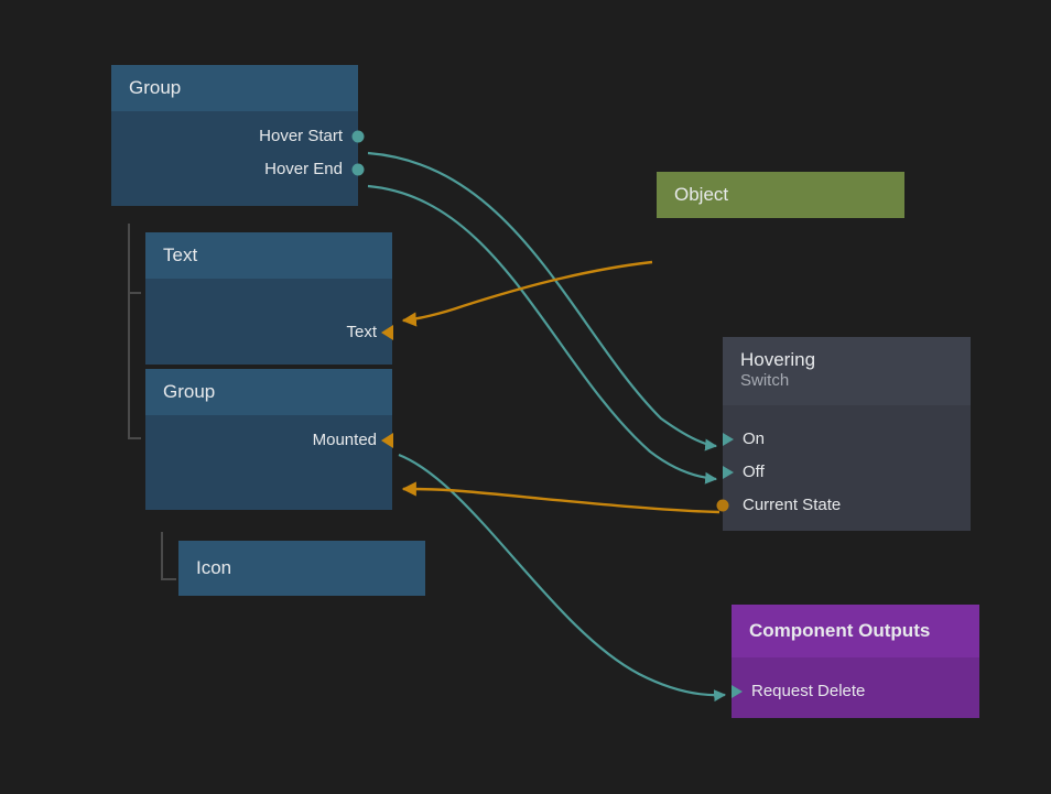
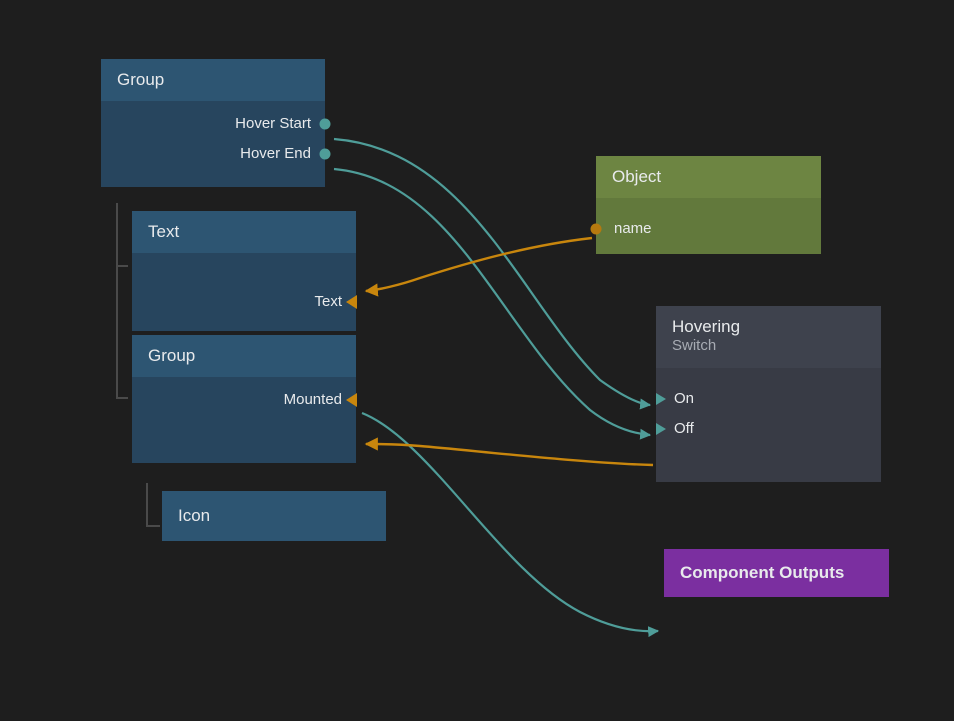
  Group
  Hover Start
  Hover End
  Text
  Text
  Group
  Mounted
  Icon
  Object
+ name
  Hovering
  Switch
  On
  Off
- Current State
  Component Outputs
- Request Delete
